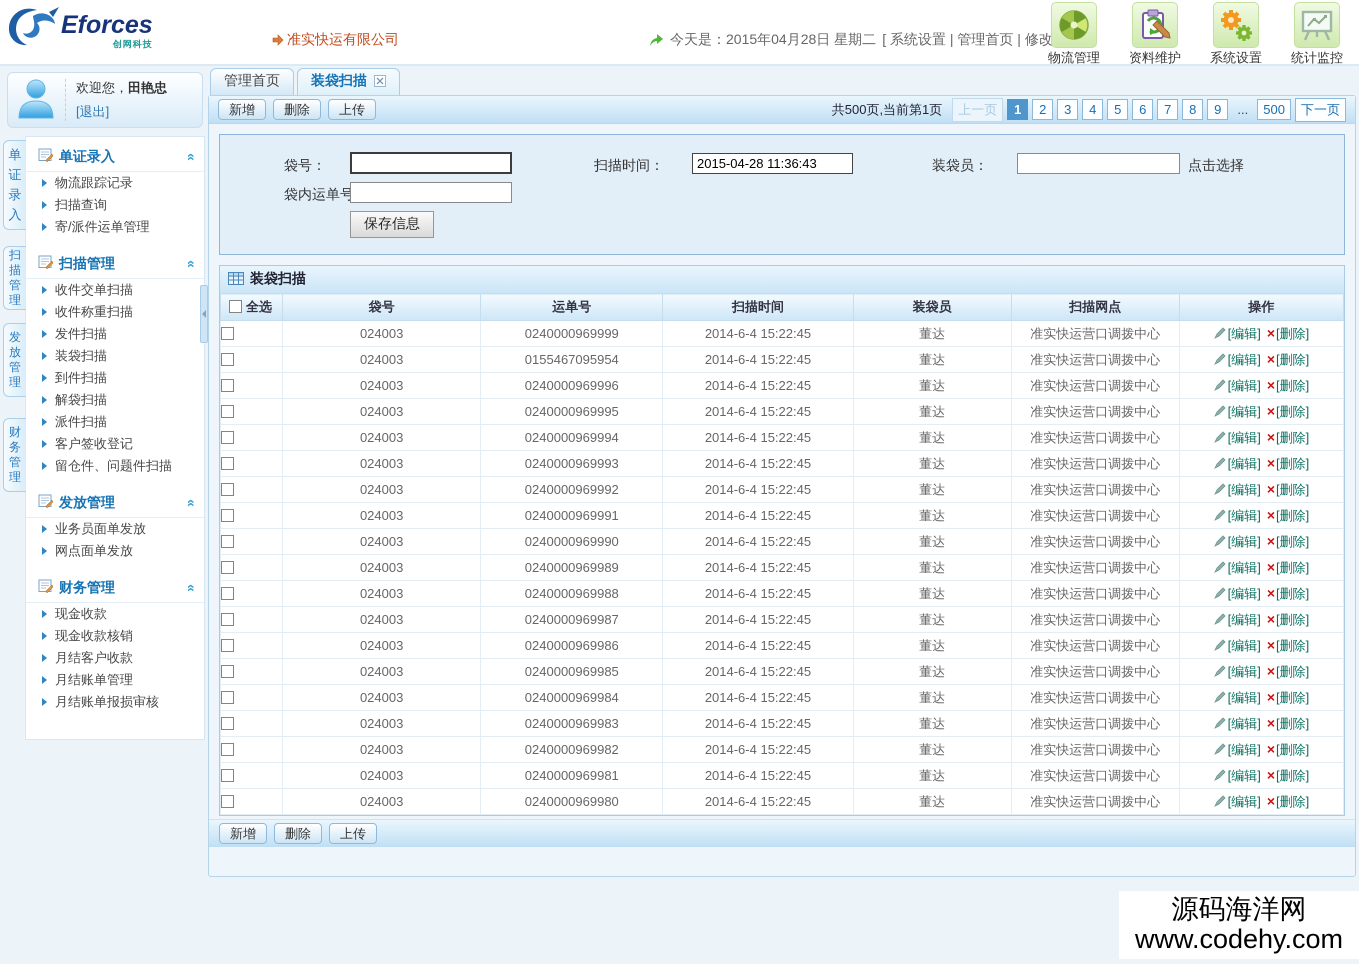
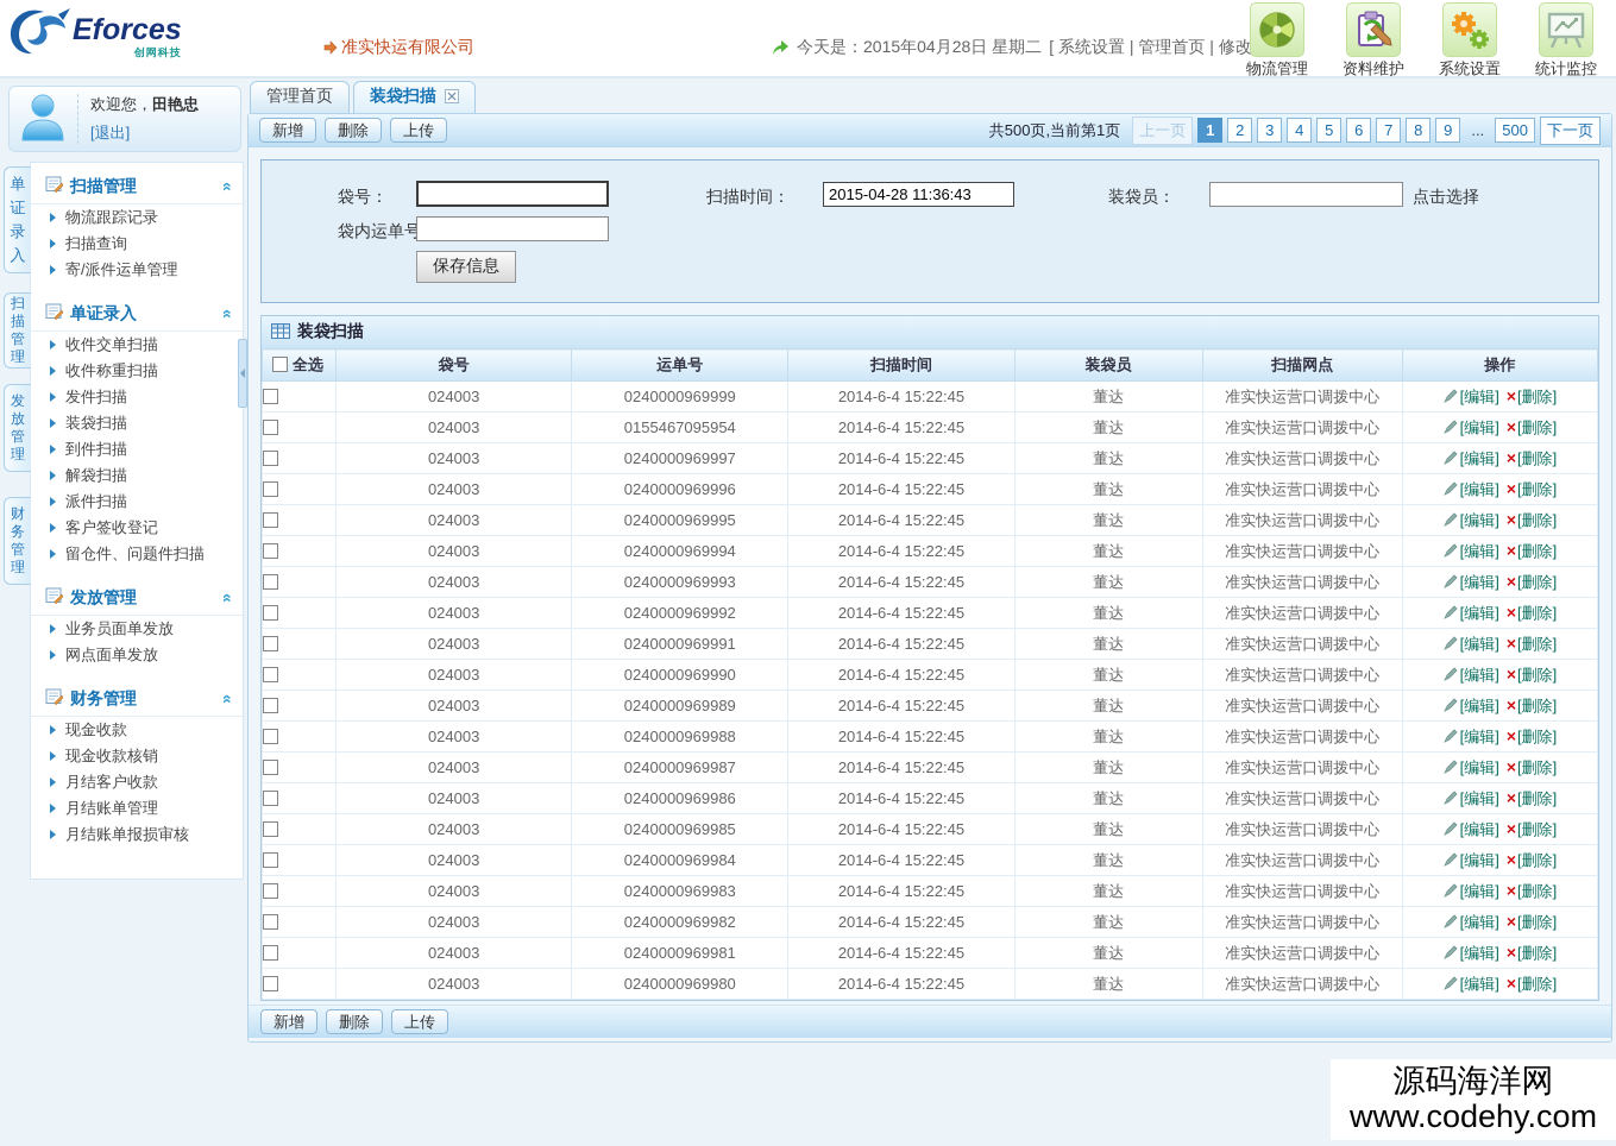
  Eforces
  创网科技
  准实快运有限公司
  今天是：2015年04月28日 星期二
  [ 系统设置 | 管理首页 | 修改
  物流管理
  资料维护
  系统设置
  统计监控
  欢迎您，田艳忠
  [退出]
- 单证录入
+ 扫描管理
  物流跟踪记录
  扫描查询
  寄/派件运单管理
- 扫描管理
+ 单证录入
  收件交单扫描
  收件称重扫描
  发件扫描
  装袋扫描
  到件扫描
  解袋扫描
  派件扫描
  客户签收登记
  留仓件、问题件扫描
  发放管理
  业务员面单发放
  网点面单发放
  财务管理
  现金收款
  现金收款核销
  月结客户收款
  月结账单管理
  月结账单报损审核
  单
  证
  录
  入
  扫
  描
  管
  理
  发
  放
  管
  理
  财
  务
  管
  理
  管理首页
  装袋扫描
  新增 删除 上传
  共500页,当前第1页
  上一页
  1
  2
  3
  4
  5
  6
  7
  8
  9
  ...
  500
  下一页
  袋号：
  扫描时间：
  2015-04-28 11:36:43
  装袋员：
  点击选择
  袋内运单号
  保存信息
  装袋扫描
  全选	袋号	运单号	扫描时间	装袋员	扫描网点	操作
  	024003	0240000969999	2014-6-4 15:22:45	董达	准实快运营口调拨中心	[编辑] ×[删除]
  	024003	0155467095954	2014-6-4 15:22:45	董达	准实快运营口调拨中心	[编辑] ×[删除]
+ 	024003	0240000969997	2014-6-4 15:22:45	董达	准实快运营口调拨中心	[编辑] ×[删除]
  	024003	0240000969996	2014-6-4 15:22:45	董达	准实快运营口调拨中心	[编辑] ×[删除]
  	024003	0240000969995	2014-6-4 15:22:45	董达	准实快运营口调拨中心	[编辑] ×[删除]
  	024003	0240000969994	2014-6-4 15:22:45	董达	准实快运营口调拨中心	[编辑] ×[删除]
  	024003	0240000969993	2014-6-4 15:22:45	董达	准实快运营口调拨中心	[编辑] ×[删除]
  	024003	0240000969992	2014-6-4 15:22:45	董达	准实快运营口调拨中心	[编辑] ×[删除]
  	024003	0240000969991	2014-6-4 15:22:45	董达	准实快运营口调拨中心	[编辑] ×[删除]
  	024003	0240000969990	2014-6-4 15:22:45	董达	准实快运营口调拨中心	[编辑] ×[删除]
  	024003	0240000969989	2014-6-4 15:22:45	董达	准实快运营口调拨中心	[编辑] ×[删除]
  	024003	0240000969988	2014-6-4 15:22:45	董达	准实快运营口调拨中心	[编辑] ×[删除]
  	024003	0240000969987	2014-6-4 15:22:45	董达	准实快运营口调拨中心	[编辑] ×[删除]
  	024003	0240000969986	2014-6-4 15:22:45	董达	准实快运营口调拨中心	[编辑] ×[删除]
  	024003	0240000969985	2014-6-4 15:22:45	董达	准实快运营口调拨中心	[编辑] ×[删除]
  	024003	0240000969984	2014-6-4 15:22:45	董达	准实快运营口调拨中心	[编辑] ×[删除]
  	024003	0240000969983	2014-6-4 15:22:45	董达	准实快运营口调拨中心	[编辑] ×[删除]
  	024003	0240000969982	2014-6-4 15:22:45	董达	准实快运营口调拨中心	[编辑] ×[删除]
  	024003	0240000969981	2014-6-4 15:22:45	董达	准实快运营口调拨中心	[编辑] ×[删除]
  	024003	0240000969980	2014-6-4 15:22:45	董达	准实快运营口调拨中心	[编辑] ×[删除]
  新增 删除 上传
  源码海洋网
  www.codehy.com
